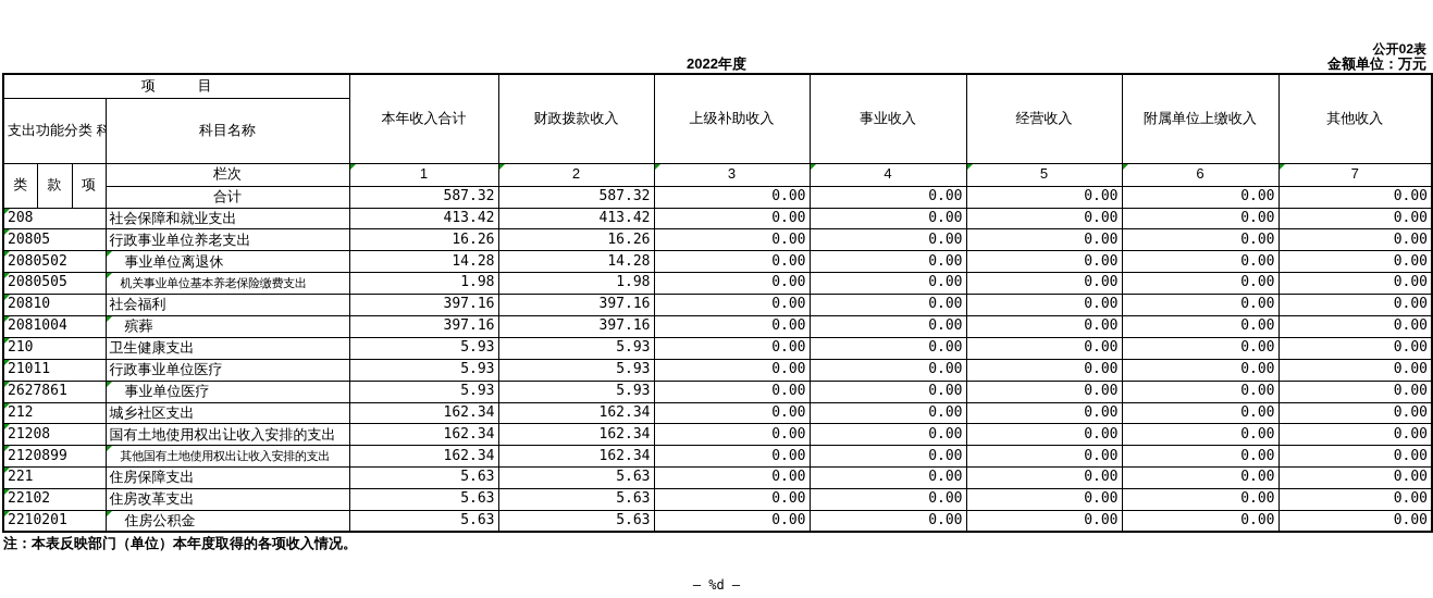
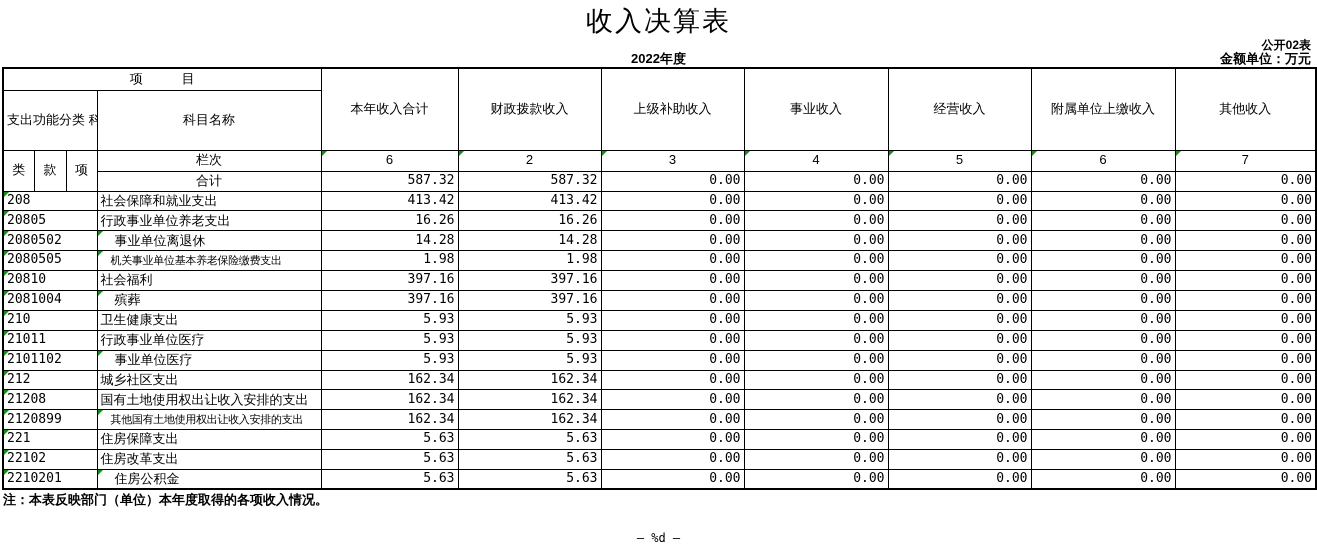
+ 收入决算表
  公开02表
  2022年度
  金额单位：万元
  项 目	本年收入合计	财政拨款收入	上级补助收入	事业收入	经营收入	附属单位上缴收入	其他收入
  支出功能分类 科	科目名称
- 类	款	项	栏次	1	2	3	4	5	6	7
+ 类	款	项	栏次	6	2	3	4	5	6	7
  合计	587.32	587.32	0.00	0.00	0.00	0.00	0.00
  208	社会保障和就业支出	413.42	413.42	0.00	0.00	0.00	0.00	0.00
  20805	行政事业单位养老支出	16.26	16.26	0.00	0.00	0.00	0.00	0.00
  2080502	事业单位离退休	14.28	14.28	0.00	0.00	0.00	0.00	0.00
  2080505	机关事业单位基本养老保险缴费支出	1.98	1.98	0.00	0.00	0.00	0.00	0.00
  20810	社会福利	397.16	397.16	0.00	0.00	0.00	0.00	0.00
  2081004	殡葬	397.16	397.16	0.00	0.00	0.00	0.00	0.00
  210	卫生健康支出	5.93	5.93	0.00	0.00	0.00	0.00	0.00
  21011	行政事业单位医疗	5.93	5.93	0.00	0.00	0.00	0.00	0.00
- 2627861	事业单位医疗	5.93	5.93	0.00	0.00	0.00	0.00	0.00
+ 2101102	事业单位医疗	5.93	5.93	0.00	0.00	0.00	0.00	0.00
  212	城乡社区支出	162.34	162.34	0.00	0.00	0.00	0.00	0.00
  21208	国有土地使用权出让收入安排的支出	162.34	162.34	0.00	0.00	0.00	0.00	0.00
  2120899	其他国有土地使用权出让收入安排的支出	162.34	162.34	0.00	0.00	0.00	0.00	0.00
  221	住房保障支出	5.63	5.63	0.00	0.00	0.00	0.00	0.00
  22102	住房改革支出	5.63	5.63	0.00	0.00	0.00	0.00	0.00
  2210201	住房公积金	5.63	5.63	0.00	0.00	0.00	0.00	0.00
  注：本表反映部门（单位）本年度取得的各项收入情况。
  — %d —
